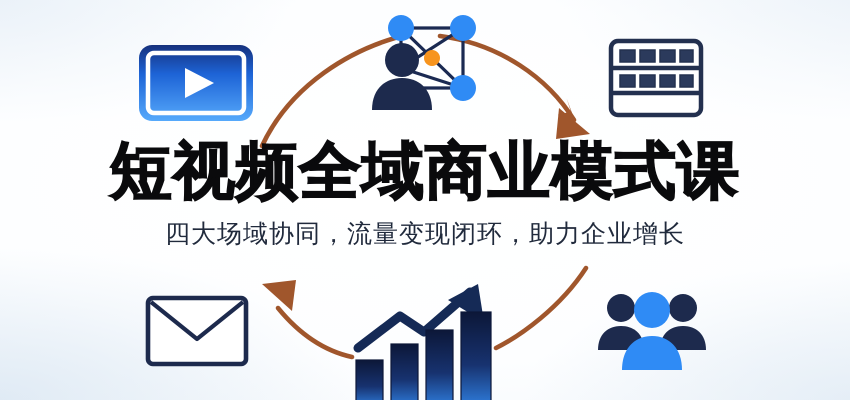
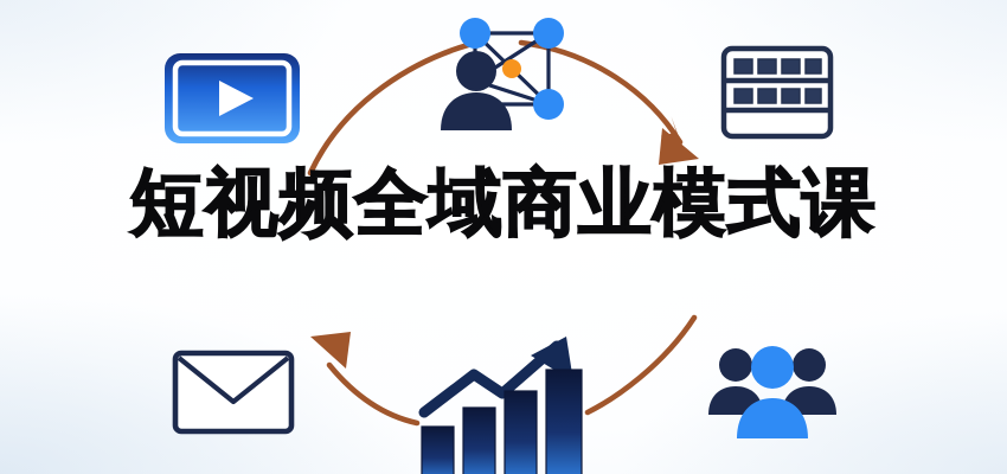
  短视频全域商业模式课
- 四大场域协同，流量变现闭环，助力企业增长
